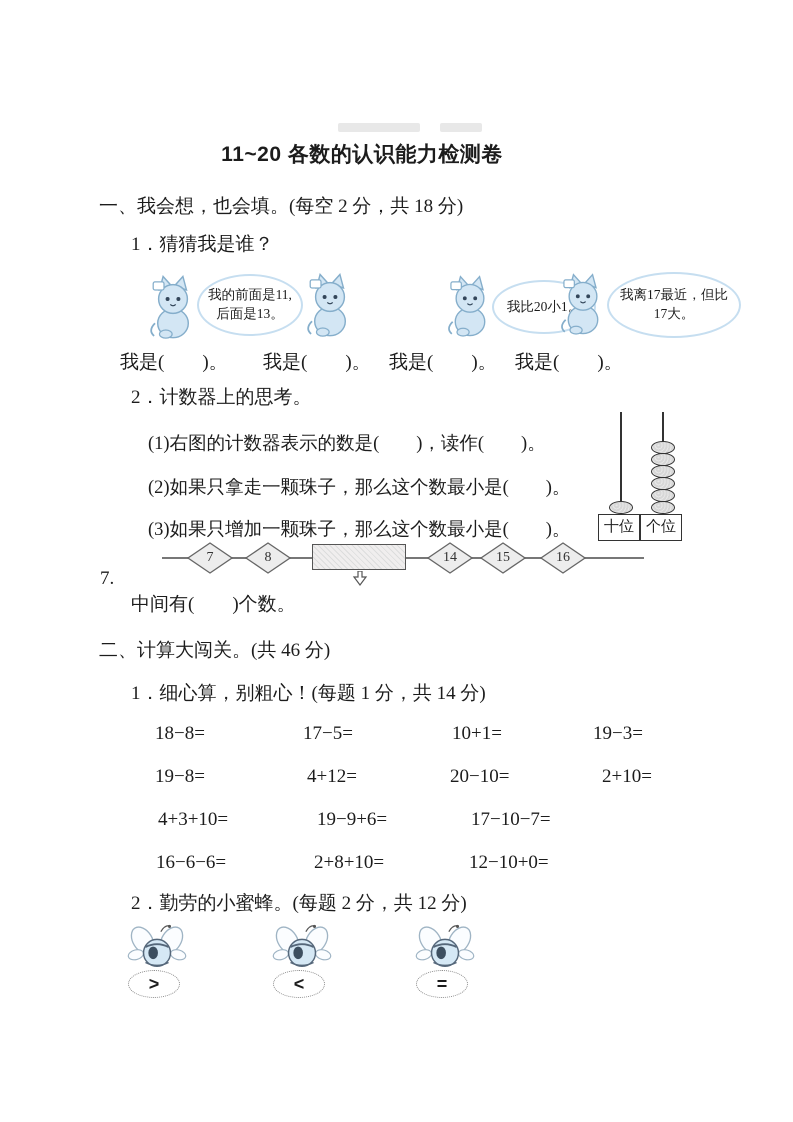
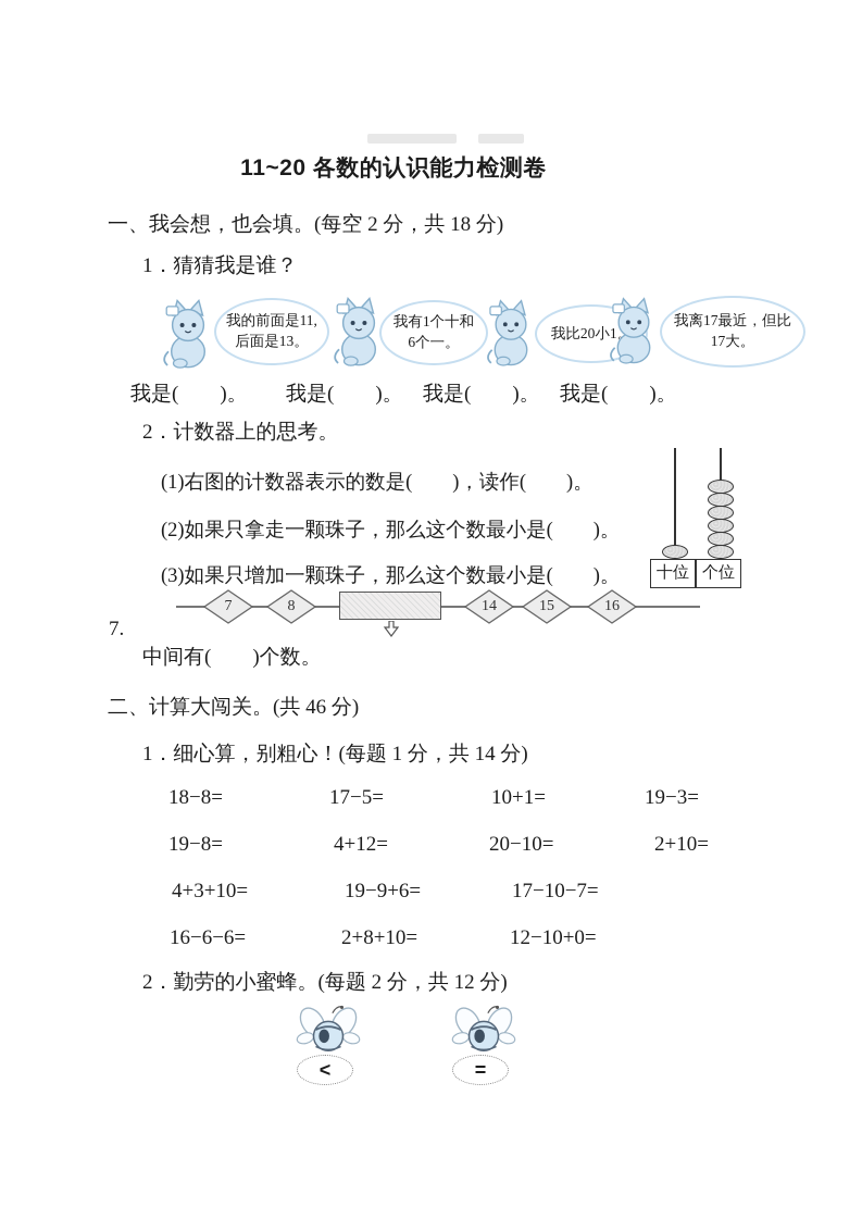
  11~20 各数的认识能力检测卷
  一、我会想，也会填。(每空 2 分，共 18 分)
  1．猜猜我是谁？
  我的前面是11,后面是13。
+ 我有1个十和6个一。
  我比20小1
  我离17最近，但比17大。
  我是( )。
  我是( )。
  我是( )。
  我是( )。
  2．计数器上的思考。
  (1)右图的计数器表示的数是( )，读作( )。
  (2)如果只拿走一颗珠子，那么这个数最小是( )。
  (3)如果只增加一颗珠子，那么这个数最小是( )。
  十位
  个位
  7.
  7
  8
  14
  15
  16
  中间有( )个数。
  二、计算大闯关。(共 46 分)
  1．细心算，别粗心！(每题 1 分，共 14 分)
  18−8=
  17−5=
  10+1=
  19−3=
  19−8=
  4+12=
  20−10=
  2+10=
  4+3+10=
  19−9+6=
  17−10−7=
  16−6−6=
  2+8+10=
  12−10+0=
  2．勤劳的小蜜蜂。(每题 2 分，共 12 分)
- >
  <
  =
